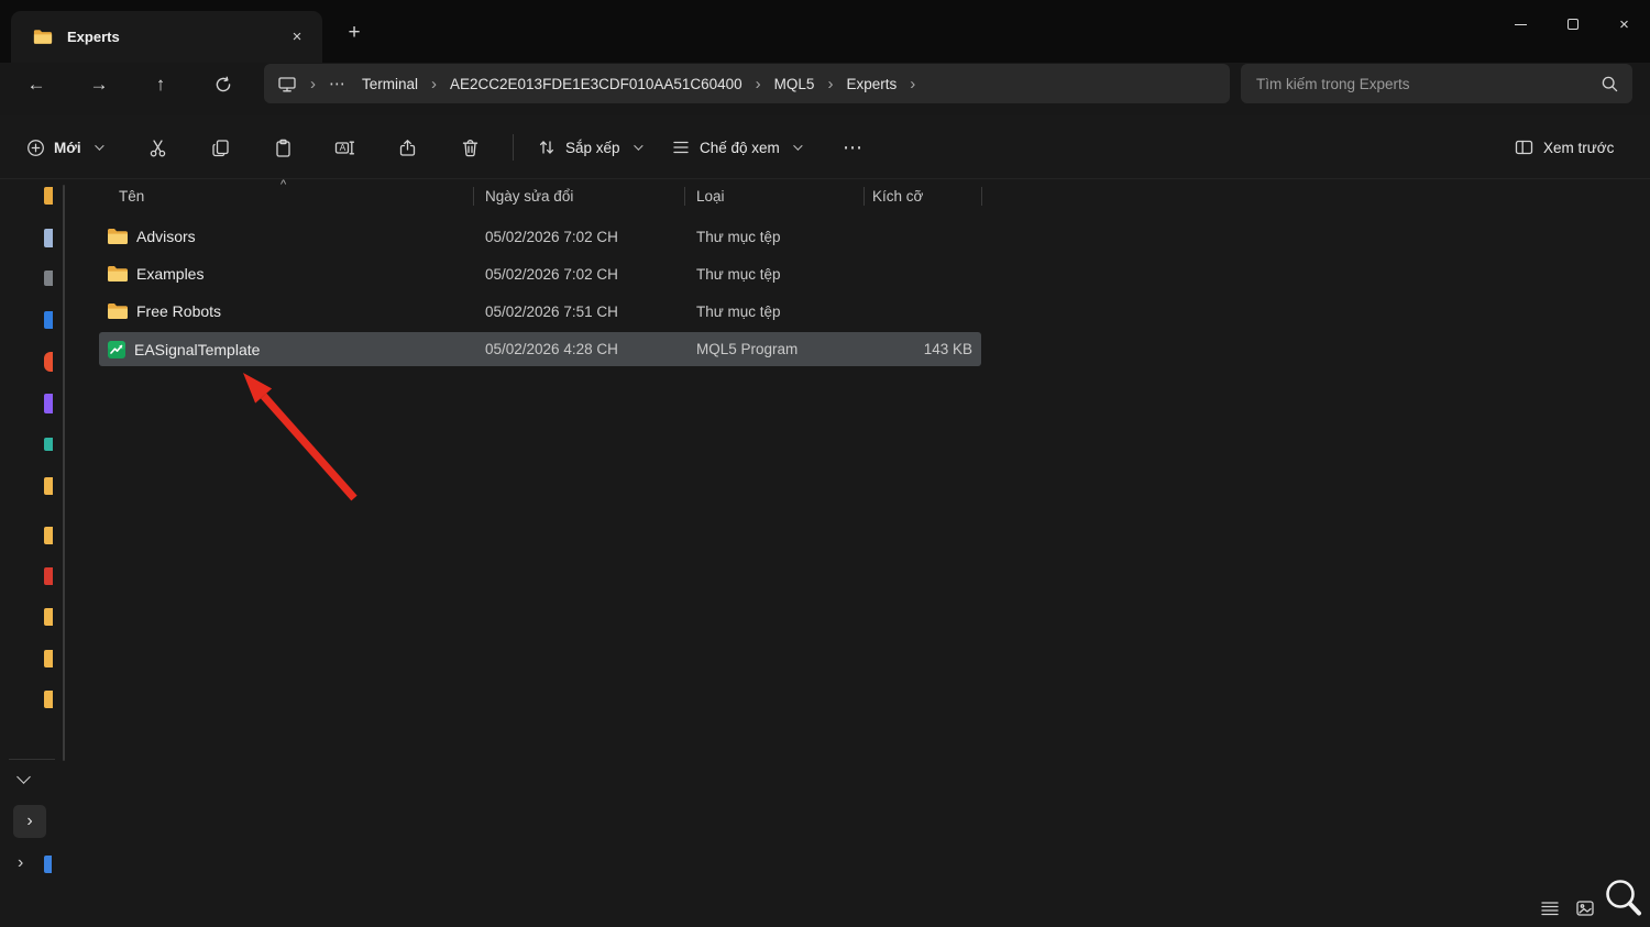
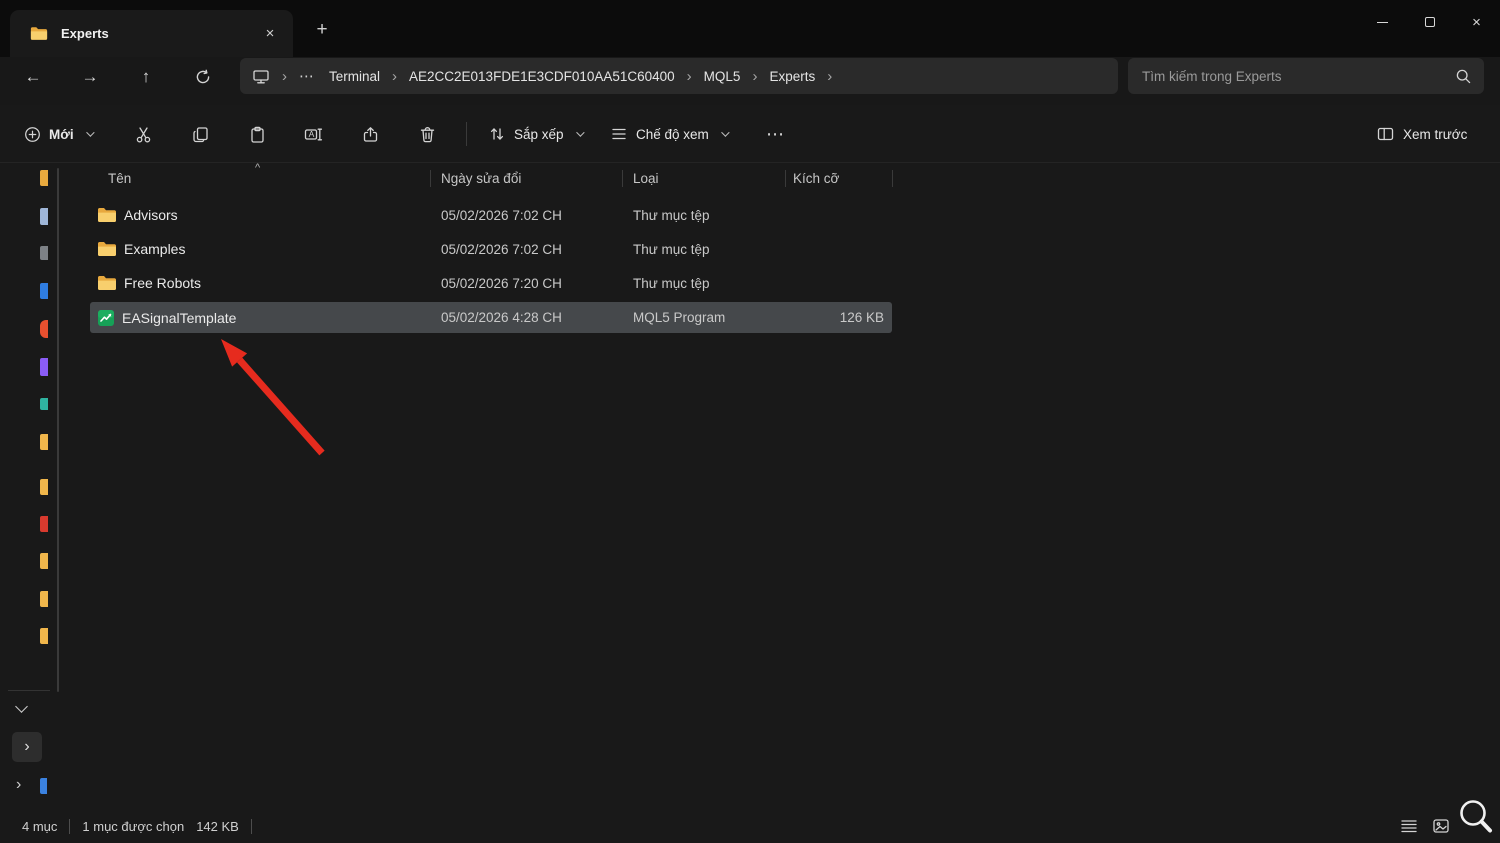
  Experts
  ×
  +
  ×
  ←
  →
  ↑
  ›
  ⋯
  Terminal
  ›
  AE2CC2E013FDE1E3CDF010AA51C60400
  ›
  MQL5
  ›
  Experts
  ›
  Tìm kiếm trong Experts
  Mới
  A
  Sắp xếp
  Chế độ xem
  ⋯
  Xem trước
  ›
  ›
  ^
  Tên
  Ngày sửa đổi
  Loại
  Kích cỡ
  Advisors
  05/02/2026 7:02 CH
  Thư mục tệp
  Examples
  05/02/2026 7:02 CH
  Thư mục tệp
  Free Robots
- 05/02/2026 7:51 CH
+ 05/02/2026 7:20 CH
  Thư mục tệp
  EASignalTemplate
  05/02/2026 4:28 CH
  MQL5 Program
- 143 KB
+ 126 KB
+ 4 mục
+ 1 mục được chọn
+ 142 KB
